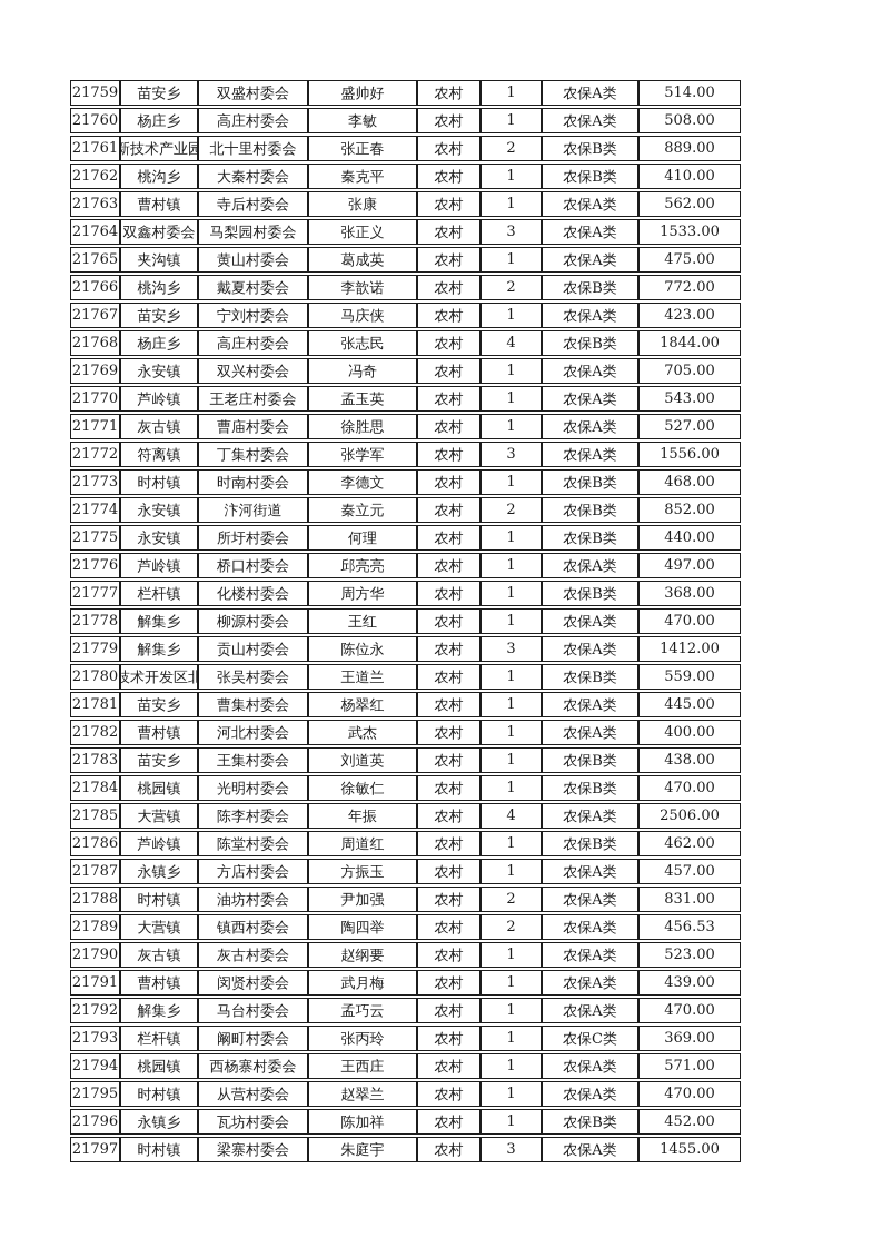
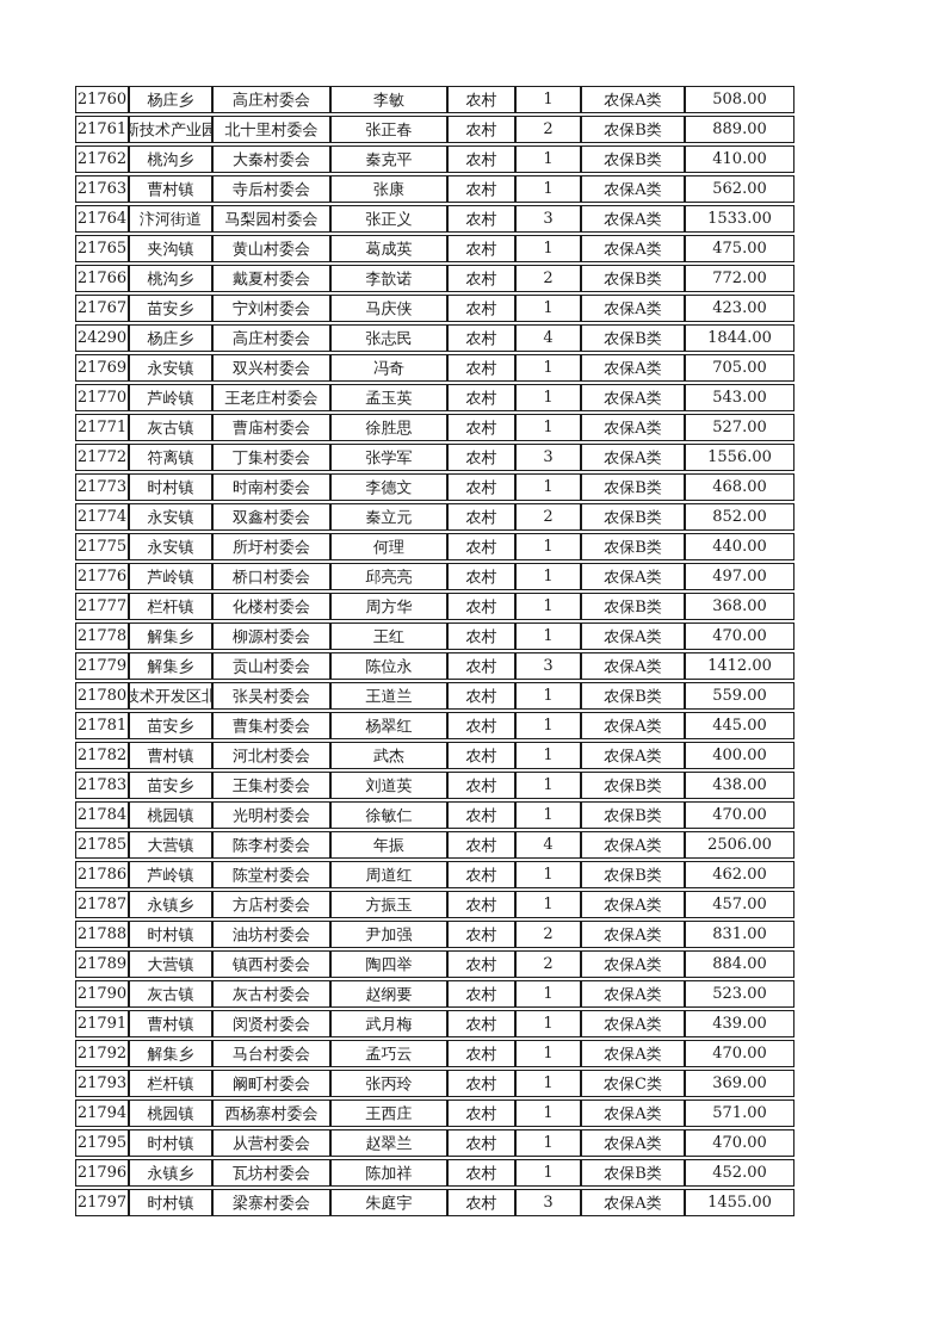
- 21759	苗安乡	双盛村委会	盛帅好	农村	1	农保A类	514.00
  21760	杨庄乡	高庄村委会	李敏	农村	1	农保A类	508.00
  21761	新技术产业园	北十里村委会	张正春	农村	2	农保B类	889.00
  21762	桃沟乡	大秦村委会	秦克平	农村	1	农保B类	410.00
  21763	曹村镇	寺后村委会	张康	农村	1	农保A类	562.00
- 21764	双鑫村委会	马梨园村委会	张正义	农村	3	农保A类	1533.00
+ 21764	汴河街道	马梨园村委会	张正义	农村	3	农保A类	1533.00
  21765	夹沟镇	黄山村委会	葛成英	农村	1	农保A类	475.00
  21766	桃沟乡	戴夏村委会	李歆诺	农村	2	农保B类	772.00
  21767	苗安乡	宁刘村委会	马庆侠	农村	1	农保A类	423.00
- 21768	杨庄乡	高庄村委会	张志民	农村	4	农保B类	1844.00
+ 24290	杨庄乡	高庄村委会	张志民	农村	4	农保B类	1844.00
  21769	永安镇	双兴村委会	冯奇	农村	1	农保A类	705.00
  21770	芦岭镇	王老庄村委会	孟玉英	农村	1	农保A类	543.00
  21771	灰古镇	曹庙村委会	徐胜思	农村	1	农保A类	527.00
  21772	符离镇	丁集村委会	张学军	农村	3	农保A类	1556.00
  21773	时村镇	时南村委会	李德文	农村	1	农保B类	468.00
- 21774	永安镇	汴河街道	秦立元	农村	2	农保B类	852.00
+ 21774	永安镇	双鑫村委会	秦立元	农村	2	农保B类	852.00
  21775	永安镇	所圩村委会	何理	农村	1	农保B类	440.00
  21776	芦岭镇	桥口村委会	邱亮亮	农村	1	农保A类	497.00
  21777	栏杆镇	化楼村委会	周方华	农村	1	农保B类	368.00
  21778	解集乡	柳源村委会	王红	农村	1	农保A类	470.00
  21779	解集乡	贡山村委会	陈位永	农村	3	农保A类	1412.00
  21780	技术开发区北	张吴村委会	王道兰	农村	1	农保B类	559.00
  21781	苗安乡	曹集村委会	杨翠红	农村	1	农保A类	445.00
  21782	曹村镇	河北村委会	武杰	农村	1	农保A类	400.00
  21783	苗安乡	王集村委会	刘道英	农村	1	农保B类	438.00
  21784	桃园镇	光明村委会	徐敏仁	农村	1	农保B类	470.00
  21785	大营镇	陈李村委会	年振	农村	4	农保A类	2506.00
  21786	芦岭镇	陈堂村委会	周道红	农村	1	农保B类	462.00
  21787	永镇乡	方店村委会	方振玉	农村	1	农保A类	457.00
  21788	时村镇	油坊村委会	尹加强	农村	2	农保A类	831.00
- 21789	大营镇	镇西村委会	陶四举	农村	2	农保A类	456.53
+ 21789	大营镇	镇西村委会	陶四举	农村	2	农保A类	884.00
  21790	灰古镇	灰古村委会	赵纲要	农村	1	农保A类	523.00
  21791	曹村镇	闵贤村委会	武月梅	农村	1	农保A类	439.00
  21792	解集乡	马台村委会	孟巧云	农村	1	农保A类	470.00
  21793	栏杆镇	阚町村委会	张丙玲	农村	1	农保C类	369.00
  21794	桃园镇	西杨寨村委会	王西庄	农村	1	农保A类	571.00
  21795	时村镇	从营村委会	赵翠兰	农村	1	农保A类	470.00
  21796	永镇乡	瓦坊村委会	陈加祥	农村	1	农保B类	452.00
  21797	时村镇	梁寨村委会	朱庭宇	农村	3	农保A类	1455.00
